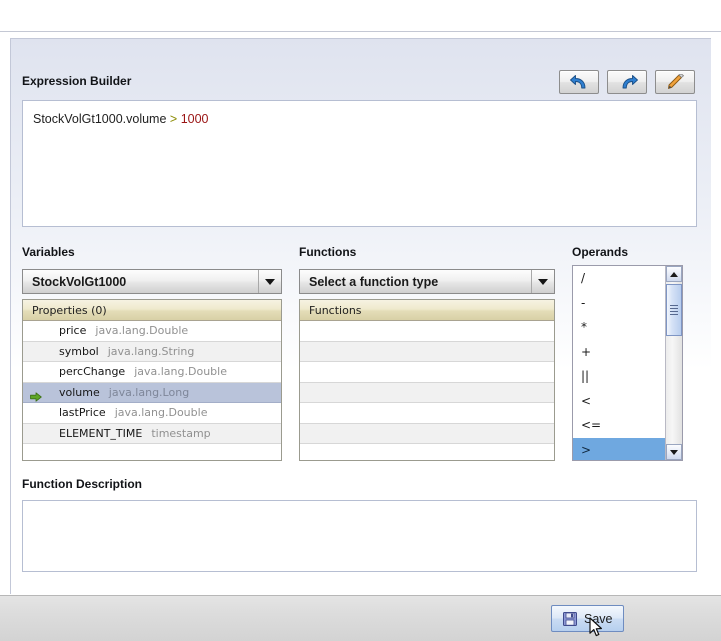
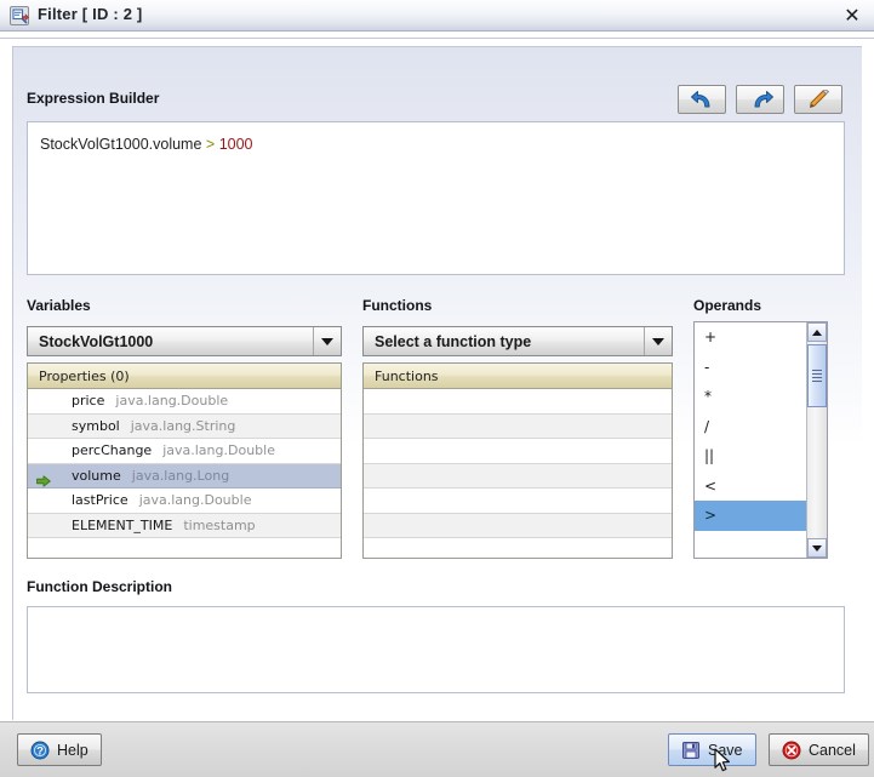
+ Filter [ ID : 2 ]
+ ✕
  Expression Builder
  StockVolGt1000.volume > 1000
  Variables
  StockVolGt1000
  Properties (0)
  price
  java.lang.Double
  symbol
  java.lang.String
  percChange
  java.lang.Double
  volume
  java.lang.Long
  lastPrice
  java.lang.Double
  ELEMENT_TIME
  timestamp
  Functions
  Select a function type
  Functions
  Operands
- /
+ +
  -
  *
- +
+ /
  ||
  <
- <=
  >
  Function Description
+ ?
+ Help
  Save
+ Cancel
